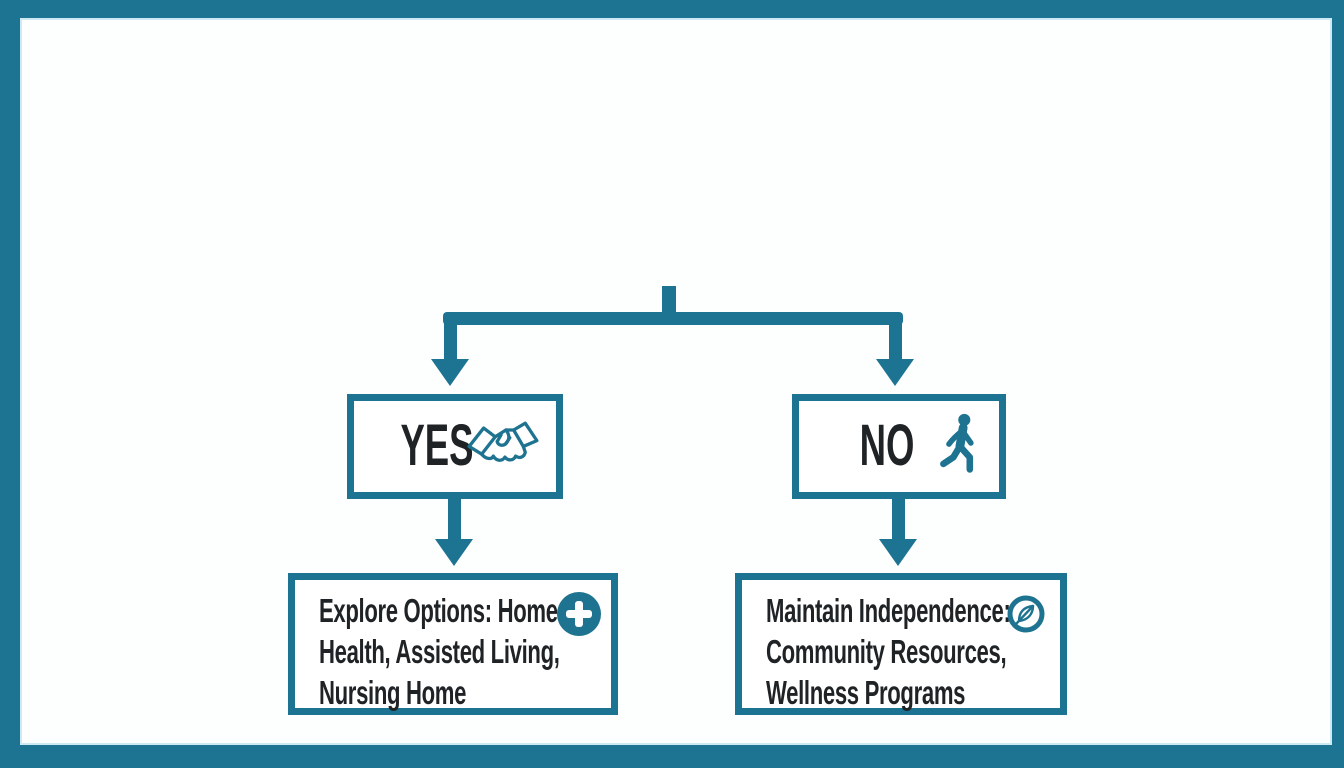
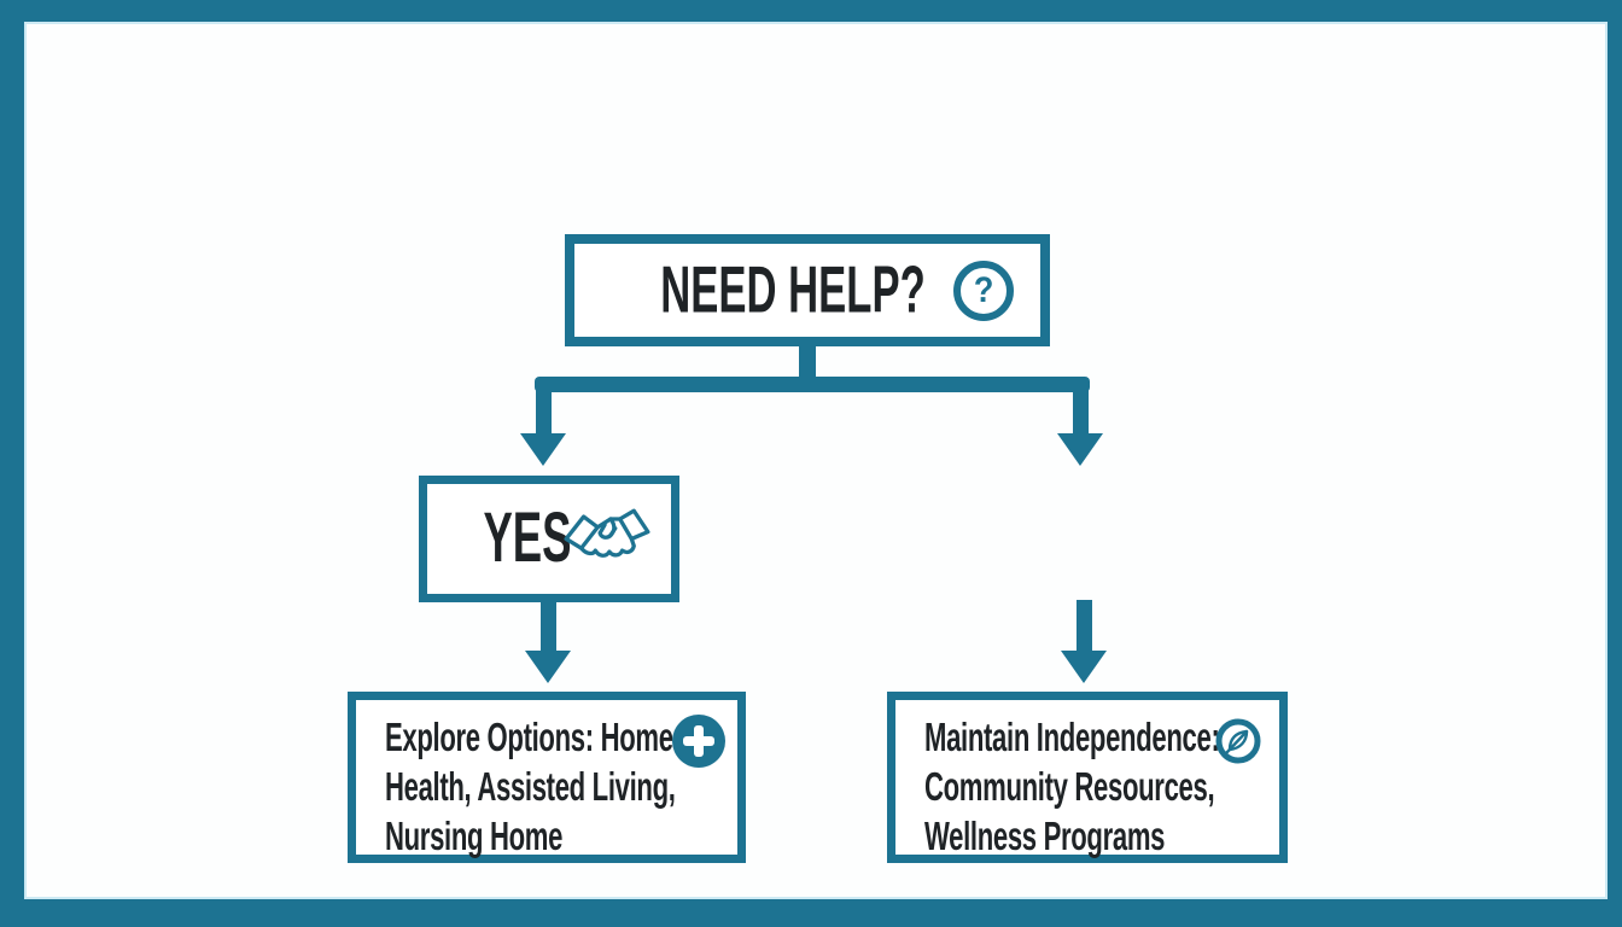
+ NEED HELP?
+ ?
  YES
- NO
  Explore Options: H
  Health, Assisted Li
  Nursing Home
  Maintain Independ
  Community Resou
  Wellness Program
